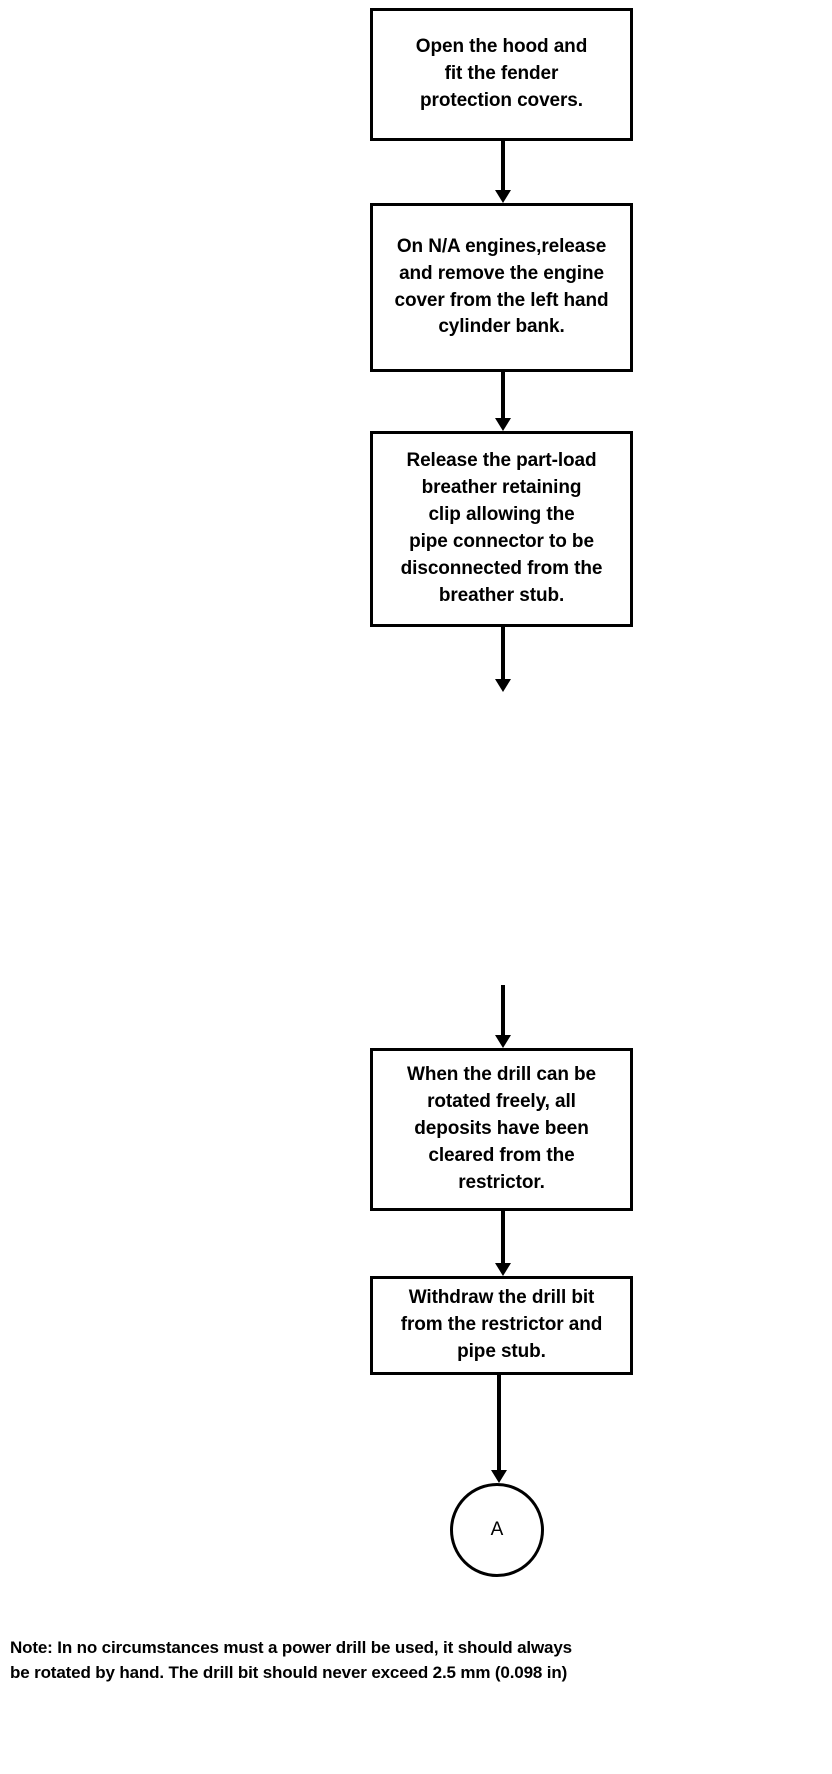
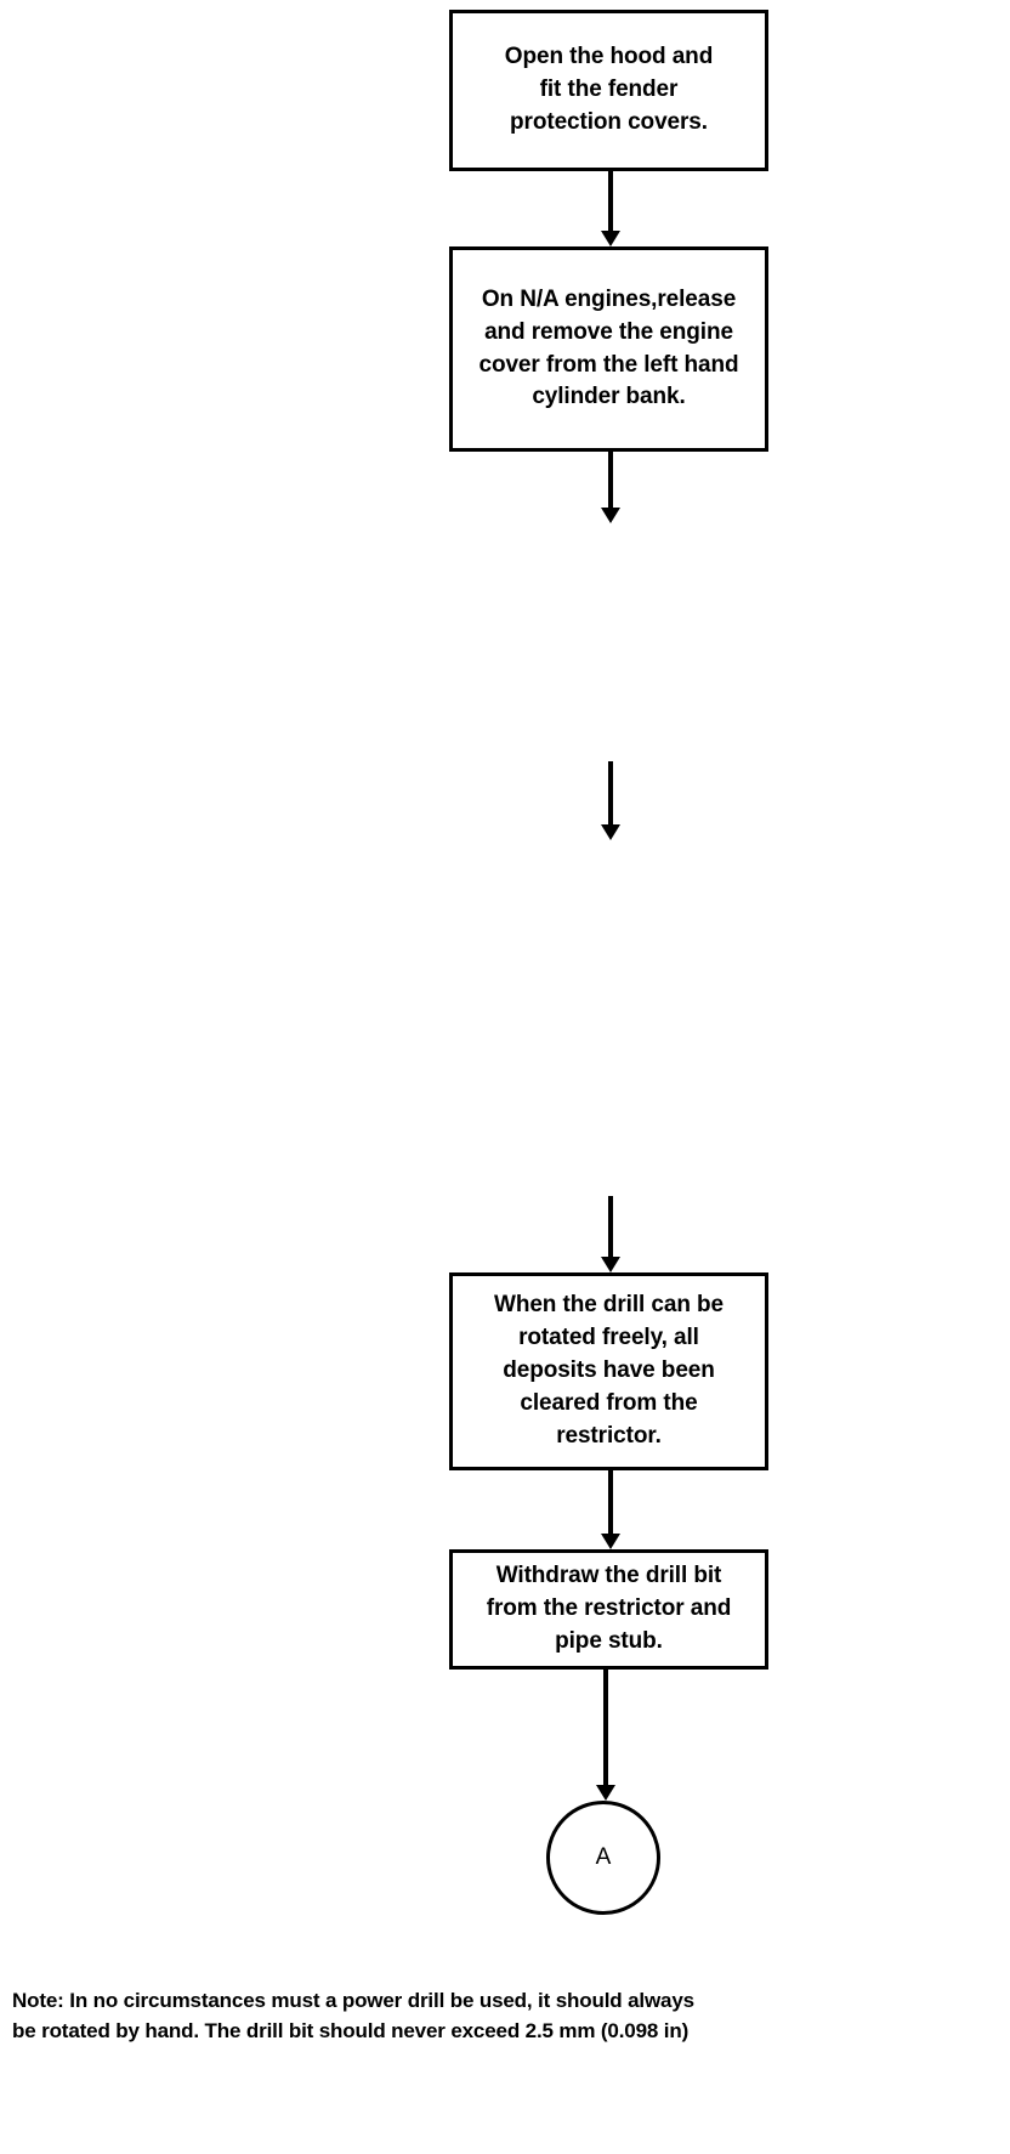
  Open the hood and
  fit the fender
  protection covers.
  On N/A engines,release
  and remove the engine
  cover from the left hand
  cylinder bank.
- Release the part-load
- breather retaining
- clip allowing the
- pipe connector to be
- disconnected from the
- breather stub.
  When the drill can be
  rotated freely, all
  deposits have been
  cleared from the
  restrictor.
  Withdraw the drill bit
  from the restrictor and
  pipe stub.
  A
  Note: In no circumstances must a power drill be used, it should always
  be rotated by hand. The drill bit should never exceed 2.5 mm (0.098 in)
